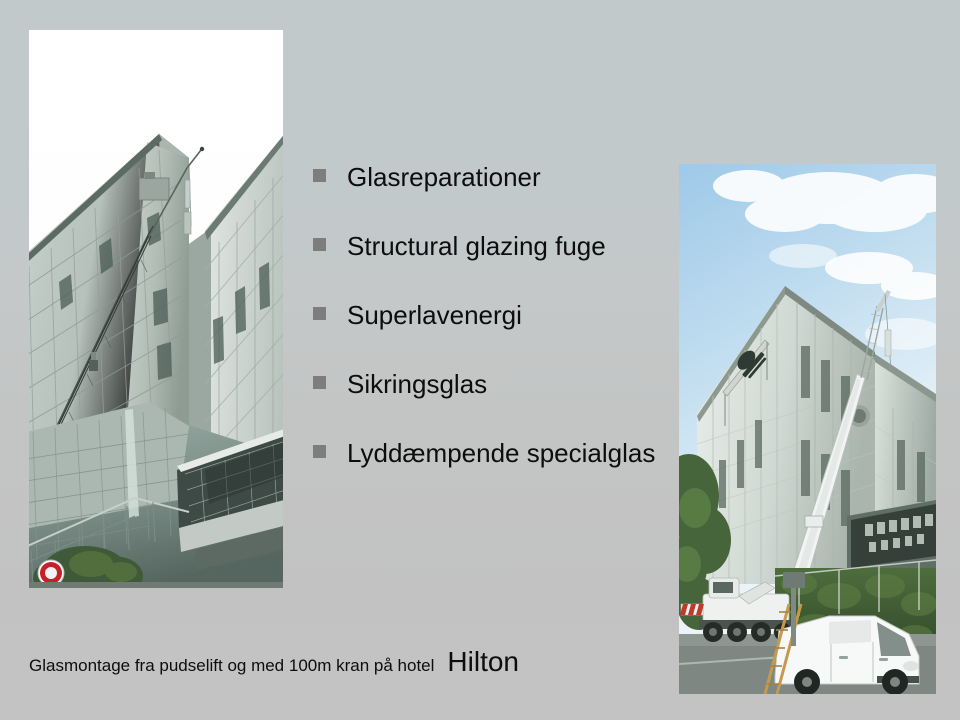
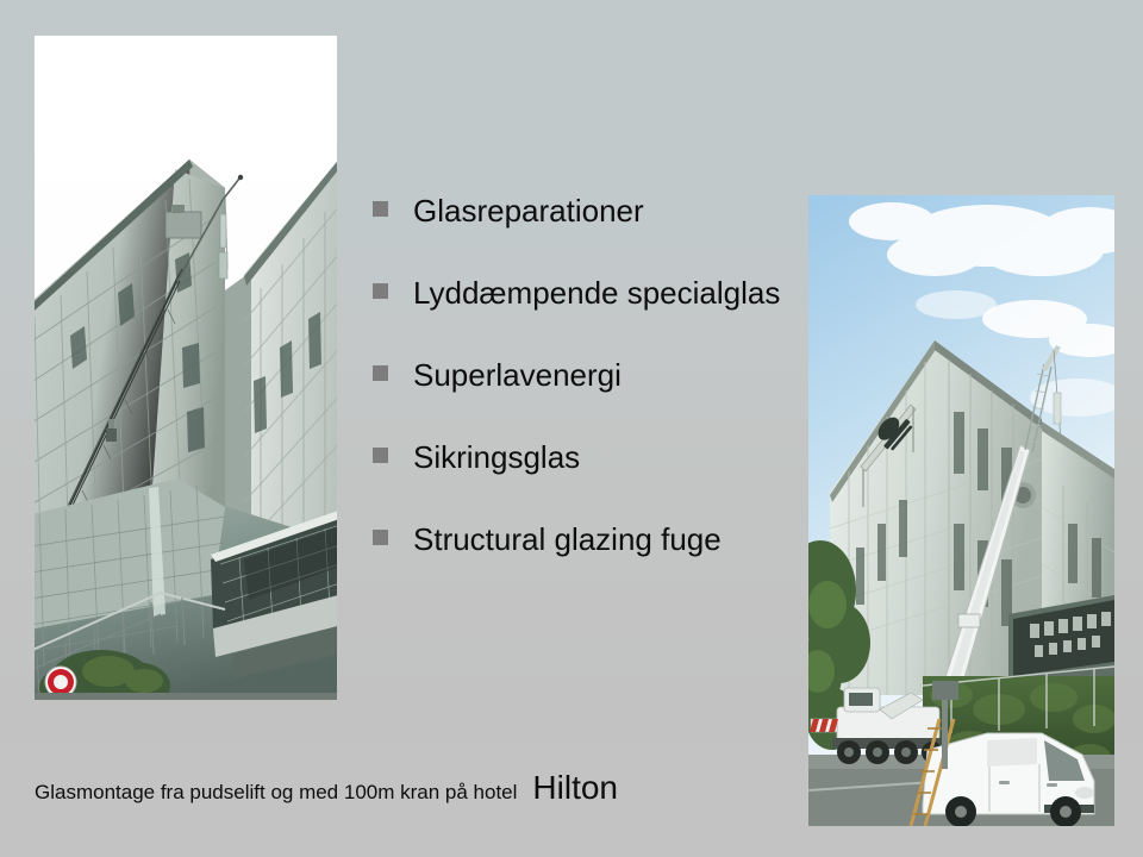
  Glasreparationer
- Structural glazing fuge
+ Lyddæmpende specialglas
  Superlavenergi
  Sikringsglas
- Lyddæmpende specialglas
+ Structural glazing fuge
  Glasmontage fra pudselift og med 100m kran på hotel
  Hilton
